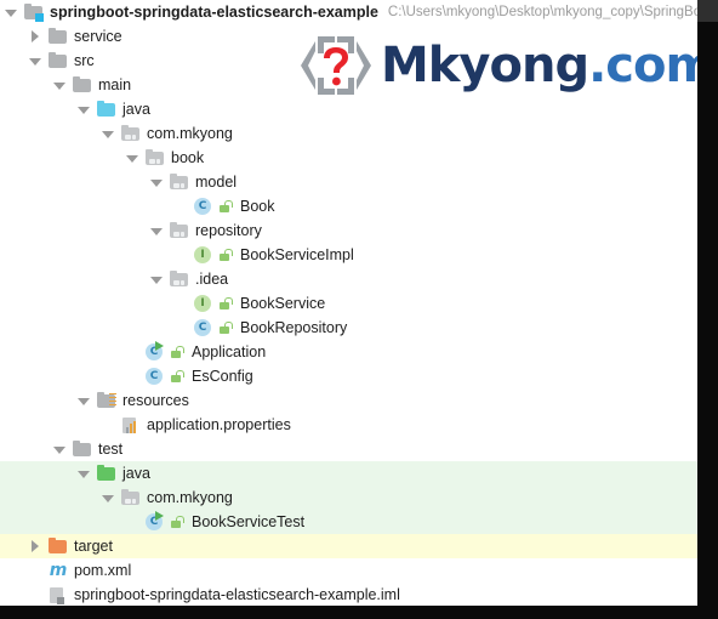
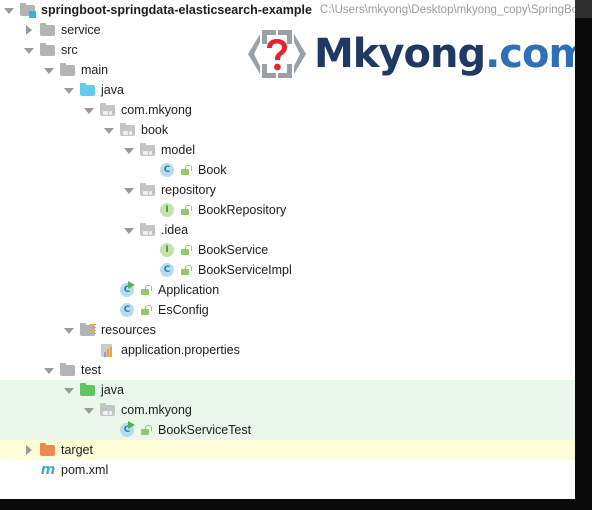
  Mkyong.com
  springboot-springdata-elasticsearch-example
  C:\Users\mkyong\Desktop\mkyong_copy\SpringB
  service
  src
  main
  java
  com.mkyong
  book
  model
  C
  Book
  repository
  I
- BookServiceImpl
+ BookRepository
  .idea
  I
  BookService
  C
- BookRepository
+ BookServiceImpl
  C
  Application
  C
  EsConfig
  resources
  application.properties
  test
  java
  com.mkyong
  C
  BookServiceTest
  target
  m
  pom.xml
- springboot-springdata-elasticsearch-example.iml
